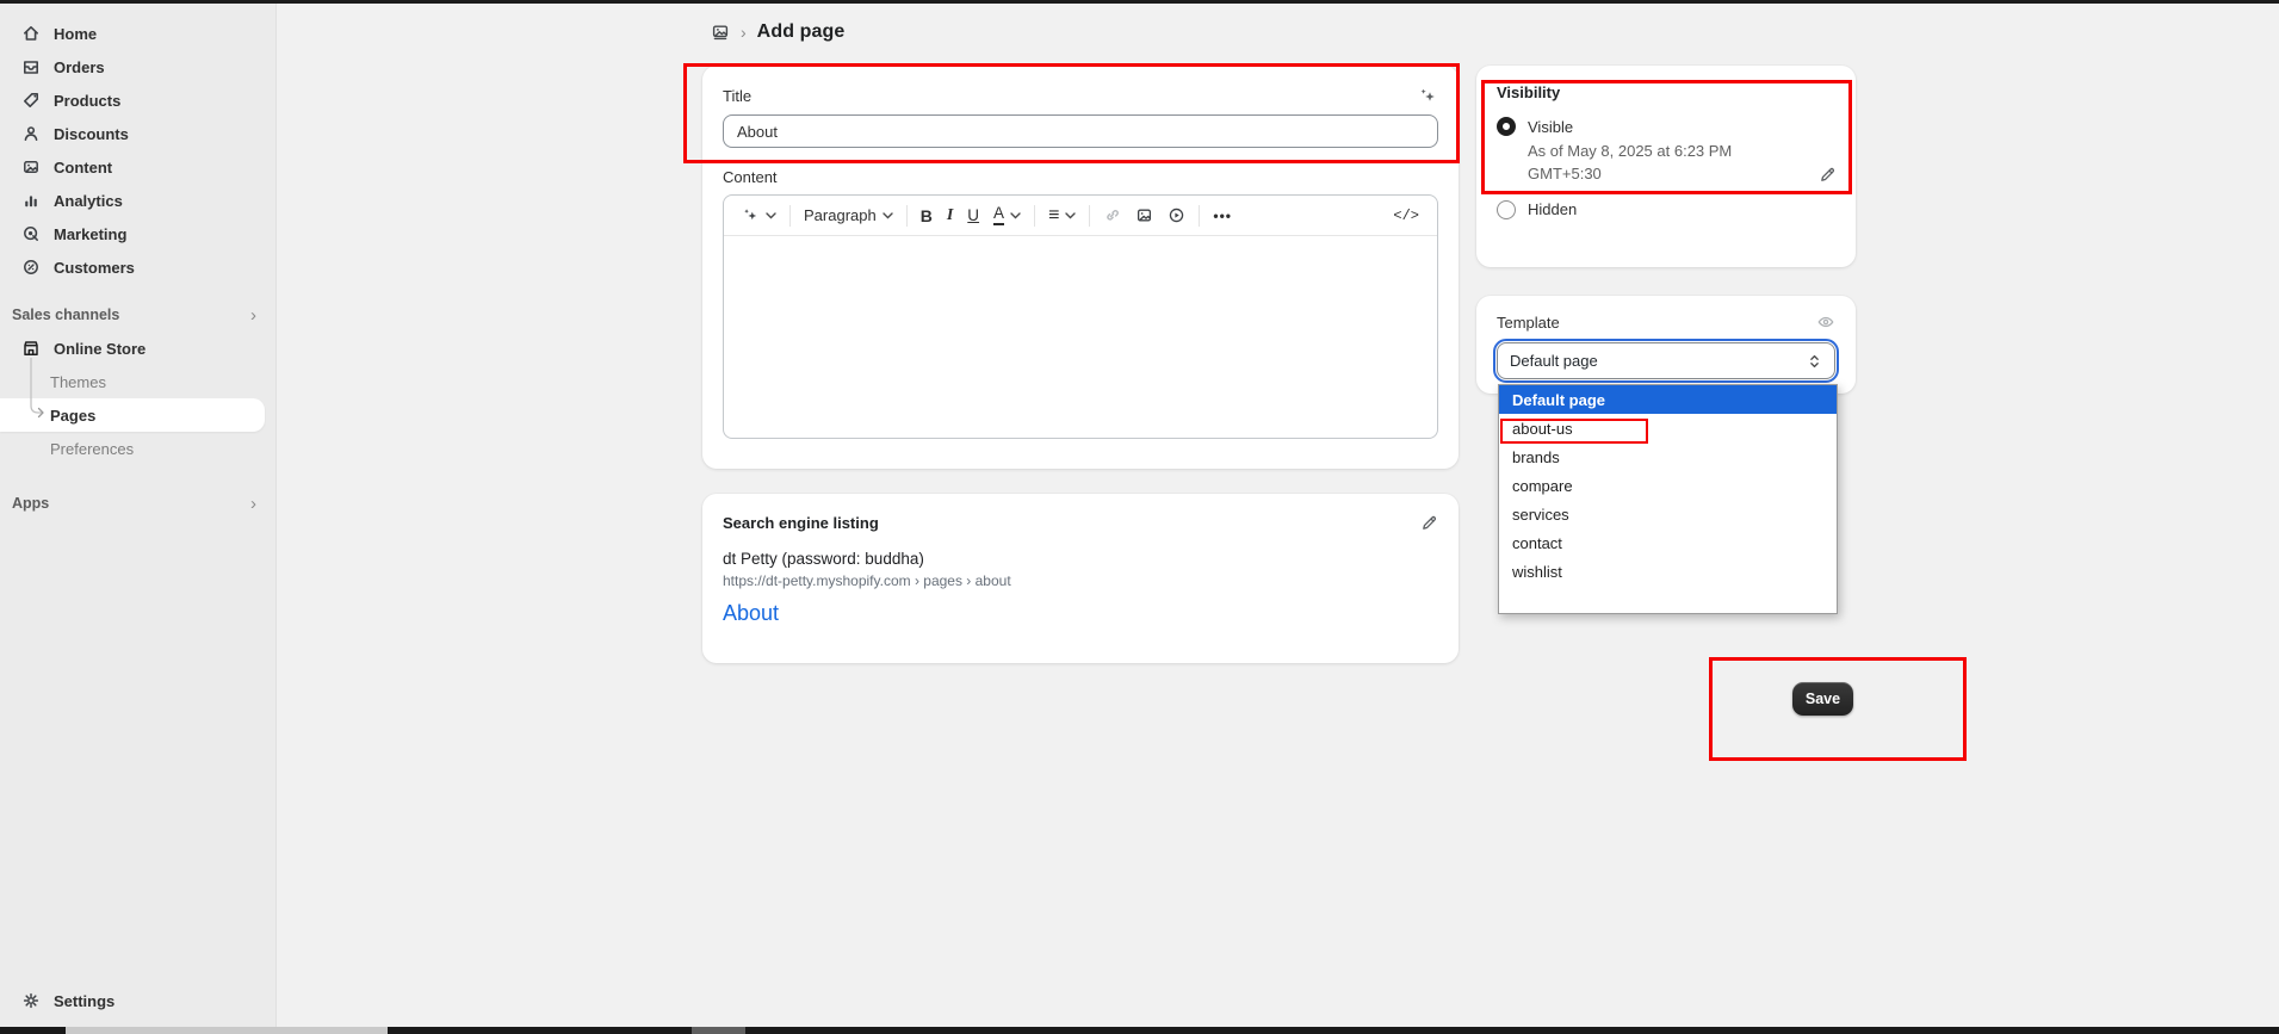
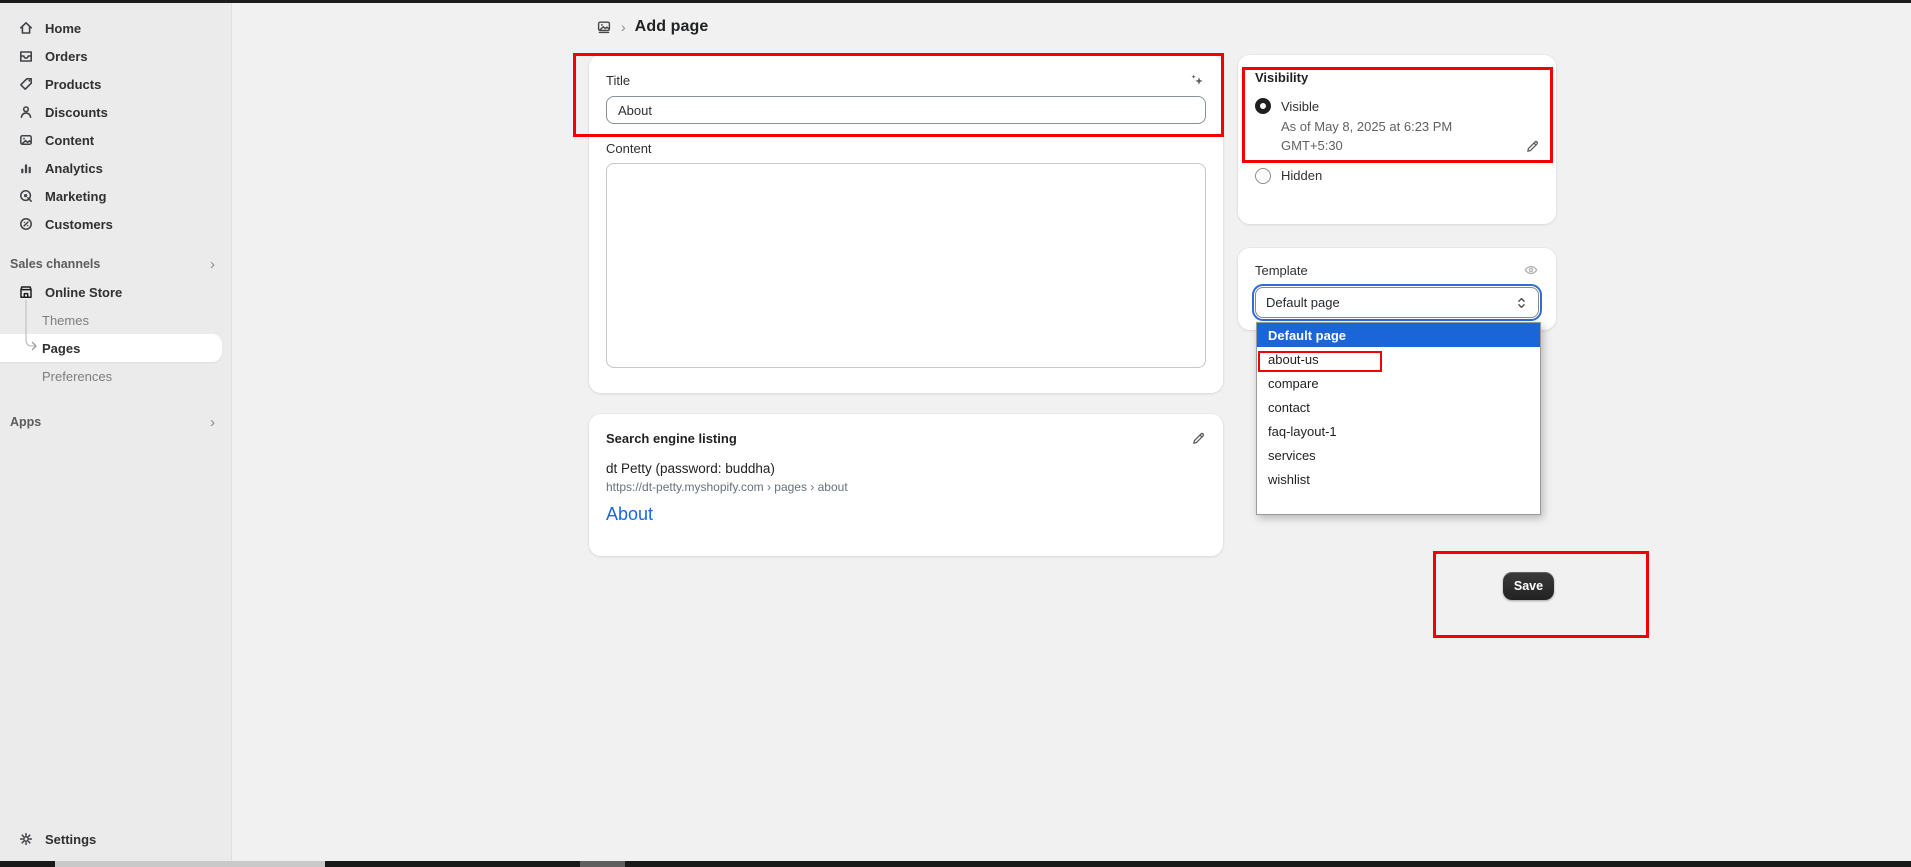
  Home
  Orders
  Products
  Discounts
  Content
  Analytics
  Marketing
  Customers
  Sales channels
  ›
  Online Store
  Themes
  Pages
  Preferences
  Apps
  ›
  Settings
  ›
  Add page
  Title
  About
  Content
- Paragraph
- B
- I
- U
- A
- ≡
- •••
- </>
  Search engine listing
  dt Petty (password: buddha)
  https://dt-petty.myshopify.com › pages › about
  About
  Visibility
  Visible
  As of May 8, 2025 at 6:23 PM GMT+5:30
  Hidden
  Template
  Default page
  Default page
  about-us
- brands
  compare
- services
+ contact
+ faq-layout-1
- contact
+ services
  wishlist
  Save
